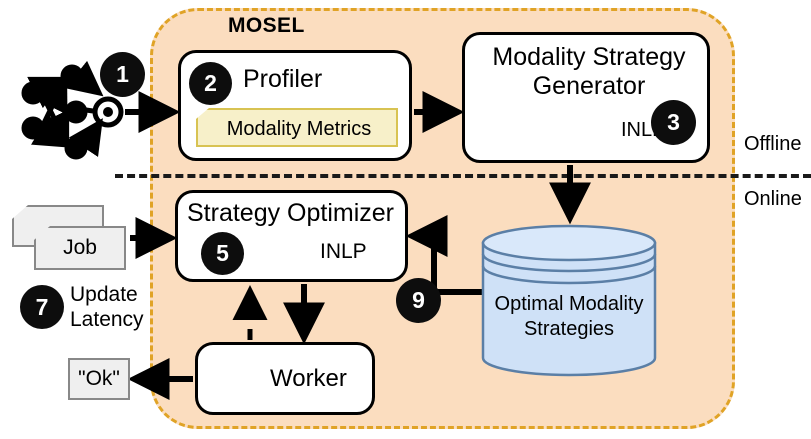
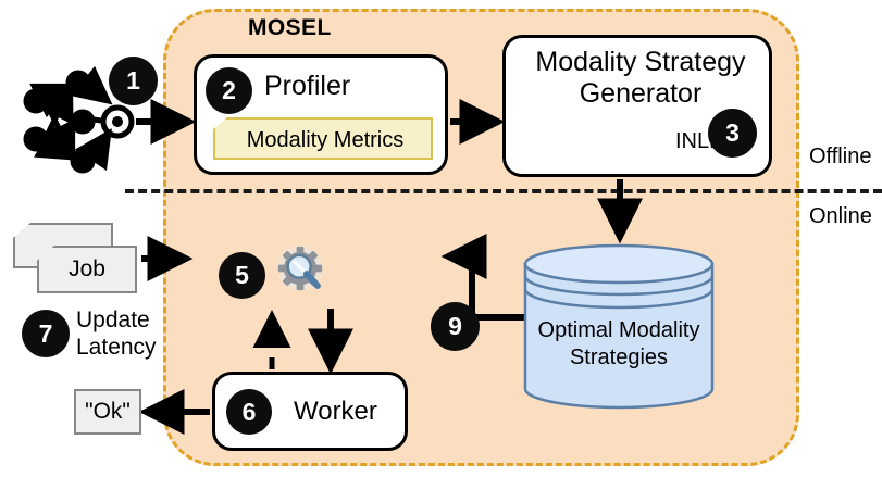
  MOSEL
  Offline
  Online
  Profiler
  Modality Metrics
  Modality Strategy
  Generator
  INL
- Strategy Optimizer
- INLP
  Worker
  Job
  "Ok"
  Update
  Latency
  Optimal Modality
  Strategies
  1
  2
  3
  9
  5
+ 6
  7
